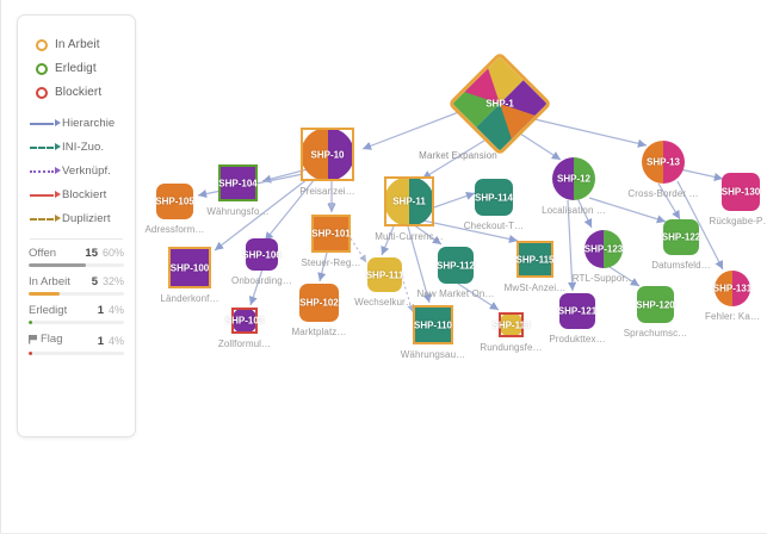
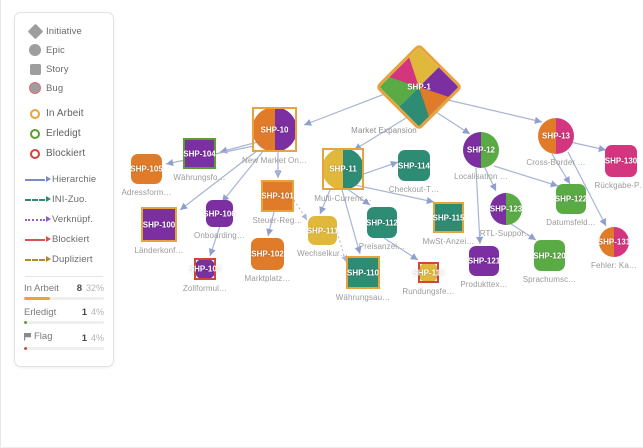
+ Initiative
+ Epic
+ Story
+ Bug
  In Arbeit
  Erledigt
  Blockiert
  Hierarchie
  INI-Zuo.
  Verknüpf.
  Blockiert
  Dupliziert
- Offen
- 15
- 60%
  In Arbeit
- 5
+ 8
  32%
  Erledigt
  1
  4%
  Flag
  1
  4%
  SHP-1
  SHP-10
- Preisanzei…
+ New Market On…
  SHP-11
  Multi-Currenc…
  SHP-12
  Localisation …
  SHP-13
  Cross-Border …
  SHP-104
  Währungsfo…
  SHP-105
  Adressform…
  SHP-100
  Länderkonf…
  SHP-106
  Onboarding…
  SHP-103
  Zollformul…
  SHP-101
  Steuer-Reg…
  SHP-102
  Marktplatz…
  SHP-111
  Wechselkur…
  SHP-112
- New Market On…
+ Preisanzei…
  SHP-110
  Währungsau…
  SHP-114
  Checkout-T…
  SHP-115
  MwSt-Anzei…
  SHP-113
  Rundungsfe…
  SHP-123
  RTL-Suppor…
  SHP-121
  Produkttex…
  SHP-120
  Sprachumsc…
  SHP-122
  Datumsfeld…
  SHP-130
  Rückgabe-P
  SHP-131
  Fehler: Ka…
  Market Expansion
